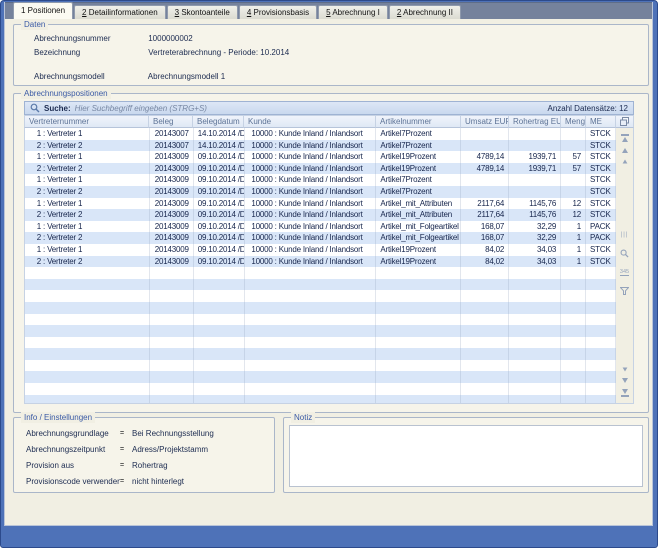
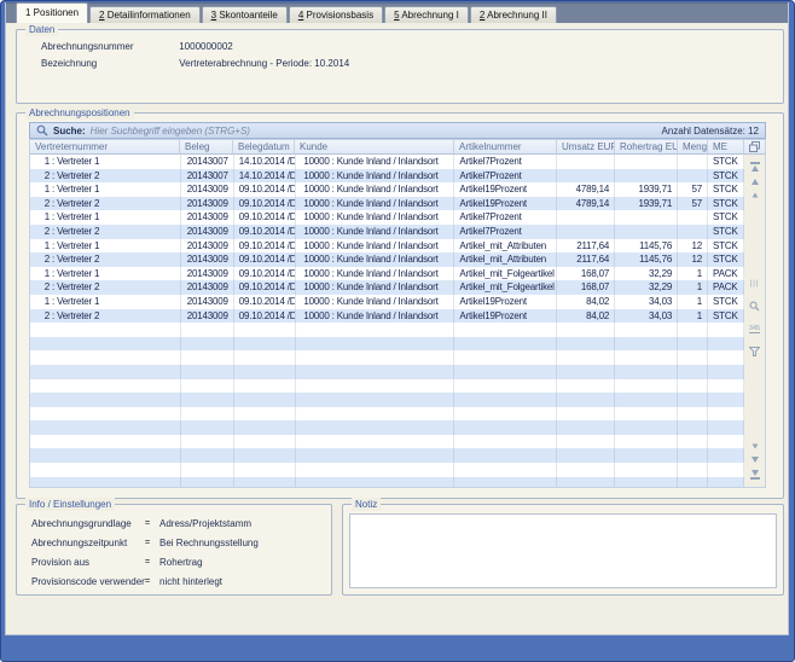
  1 Positionen
  2 Detailinformationen
  3 Skontoanteile
  4 Provisionsbasis
  5 Abrechnung I
  2 Abrechnung II
  Daten
  Abrechnungsnummer 1000000002
  Bezeichnung Vertreterabrechnung - Periode: 10.2014
- Abrechnungsmodell Abrechnungsmodell 1
  Abrechnungspositionen
  Suche:
  Hier Suchbegriff eingeben (STRG+S)
  Anzahl Datensätze: 12
  Vertreternummer
  Beleg
  Belegdatum
  Kunde
  Artikelnummer
  Umsatz EU
  Rohertrag EU
  Meng
  ME
  1 : Vertreter 1
  20143007
  14.10.2014 /D
  10000 : Kunde Inland / Inlandsort
  Artikel7Prozent
  STCK
  2 : Vertreter 2
  20143007
  14.10.2014 /D
  10000 : Kunde Inland / Inlandsort
  Artikel7Prozent
  STCK
  1 : Vertreter 1
  20143009
  09.10.2014 /D
  10000 : Kunde Inland / Inlandsort
  Artikel19Prozent
  4789,14
  1939,71
  57
  STCK
  2 : Vertreter 2
  20143009
  09.10.2014 /D
  10000 : Kunde Inland / Inlandsort
  Artikel19Prozent
  4789,14
  1939,71
  57
  STCK
  1 : Vertreter 1
  20143009
  09.10.2014 /D
  10000 : Kunde Inland / Inlandsort
  Artikel7Prozent
  STCK
  2 : Vertreter 2
  20143009
  09.10.2014 /D
  10000 : Kunde Inland / Inlandsort
  Artikel7Prozent
  STCK
  1 : Vertreter 1
  20143009
  09.10.2014 /D
  10000 : Kunde Inland / Inlandsort
  Artikel_mit_Attributen
  2117,64
  1145,76
  12
  STCK
  2 : Vertreter 2
  20143009
  09.10.2014 /D
  10000 : Kunde Inland / Inlandsort
  Artikel_mit_Attributen
  2117,64
  1145,76
  12
  STCK
  1 : Vertreter 1
  20143009
  09.10.2014 /D
  10000 : Kunde Inland / Inlandsort
  Artikel_mit_Folgeartikel
  168,07
  32,29
  1
  PACK
  2 : Vertreter 2
  20143009
  09.10.2014 /D
  10000 : Kunde Inland / Inlandsort
  Artikel_mit_Folgeartikel
  168,07
  32,29
  1
  PACK
  1 : Vertreter 1
  20143009
  09.10.2014 /D
  10000 : Kunde Inland / Inlandsort
  Artikel19Prozent
  84,02
  34,03
  1
  STCK
  2 : Vertreter 2
  20143009
  09.10.2014 /D
  10000 : Kunde Inland / Inlandsort
  Artikel19Prozent
  84,02
  34,03
  1
  STCK
  Info / Einstellungen
  Abrechnungsgrundlage
- Bei Rechnungsstellung
+ Adress/Projektstamm
  Abrechnungszeitpunkt
- Adress/Projektstamm
+ Bei Rechnungsstellung
  Provision aus
  Rohertrag
  Provisionscode verwenden
  nicht hinterlegt
  Notiz
